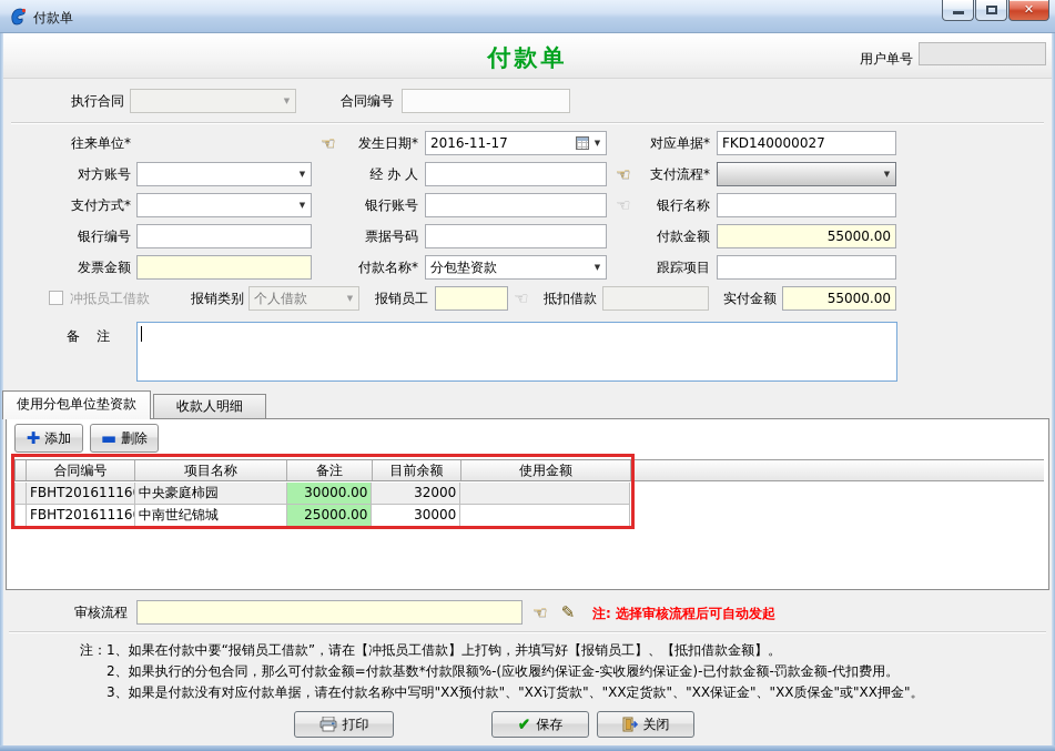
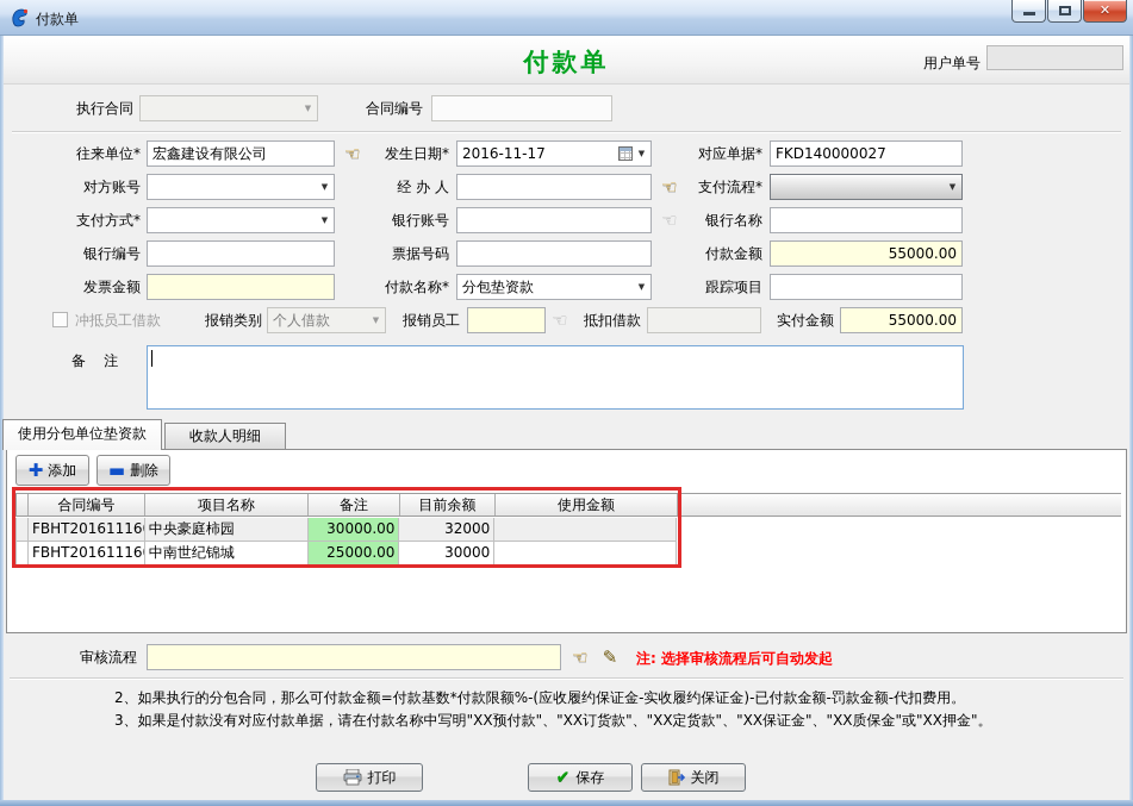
  付款单
  ✕
  付款单
  用户单号
  执行合同
  ▼
  合同编号
  往来单位*
+ 宏鑫建设有限公司
  ☜
  发生日期*
  2016-11-17
  ▼
  对应单据*
  FKD140000027
  对方账号
  ▼
  经 办 人
  ☜
  支付流程*
  ▼
  支付方式*
  ▼
  银行账号
  ☜
  银行名称
  银行编号
  票据号码
  付款金额
  55000.00
  发票金额
  付款名称*
  分包垫资款
  ▼
  跟踪项目
  冲抵员工借款
  报销类别
  个人借款
  ▼
  报销员工
  ☜
  抵扣借款
  实付金额
  55000.00
  备 注
  使用分包单位垫资款
  收款人明细
  ✚
  添加
  ▬
  删除
  合同编号
  项目名称
  备注
  目前余额
  使用金额
  FBHT20161116
  中央豪庭柿园
  30000.00
  32000
  FBHT20161116
  中南世纪锦城
  25000.00
  30000
  审核流程
  ☜
  ✎
  注: 选择审核流程后可自动发起
- 注：1、如果在付款中要“报销员工借款”，请在【冲抵员工借款】上打钩，并填写好【报销员工】、【抵扣借款金额】。
  2、如果执行的分包合同，那么可付款金额=付款基数*付款限额%-(应收履约保证金-实收履约保证金)-已付款金额-罚款金额-代扣费用。
  3、如果是付款没有对应付款单据，请在付款名称中写明"XX预付款"、"XX订货款"、"XX定货款"、"XX保证金"、"XX质保金"或"XX押金"。
  打印
  ✔
  保存
  关闭
